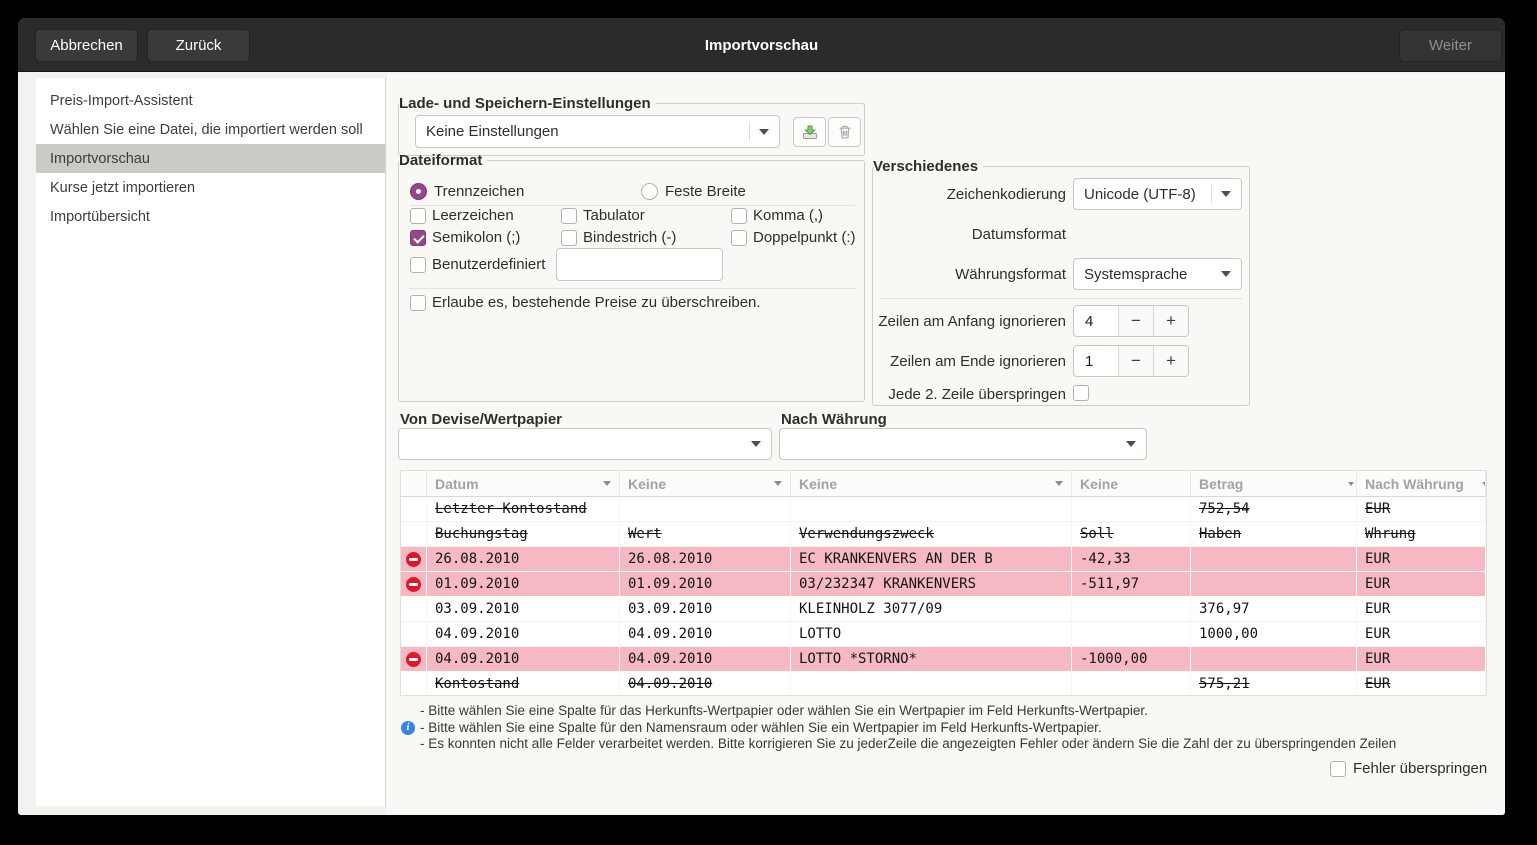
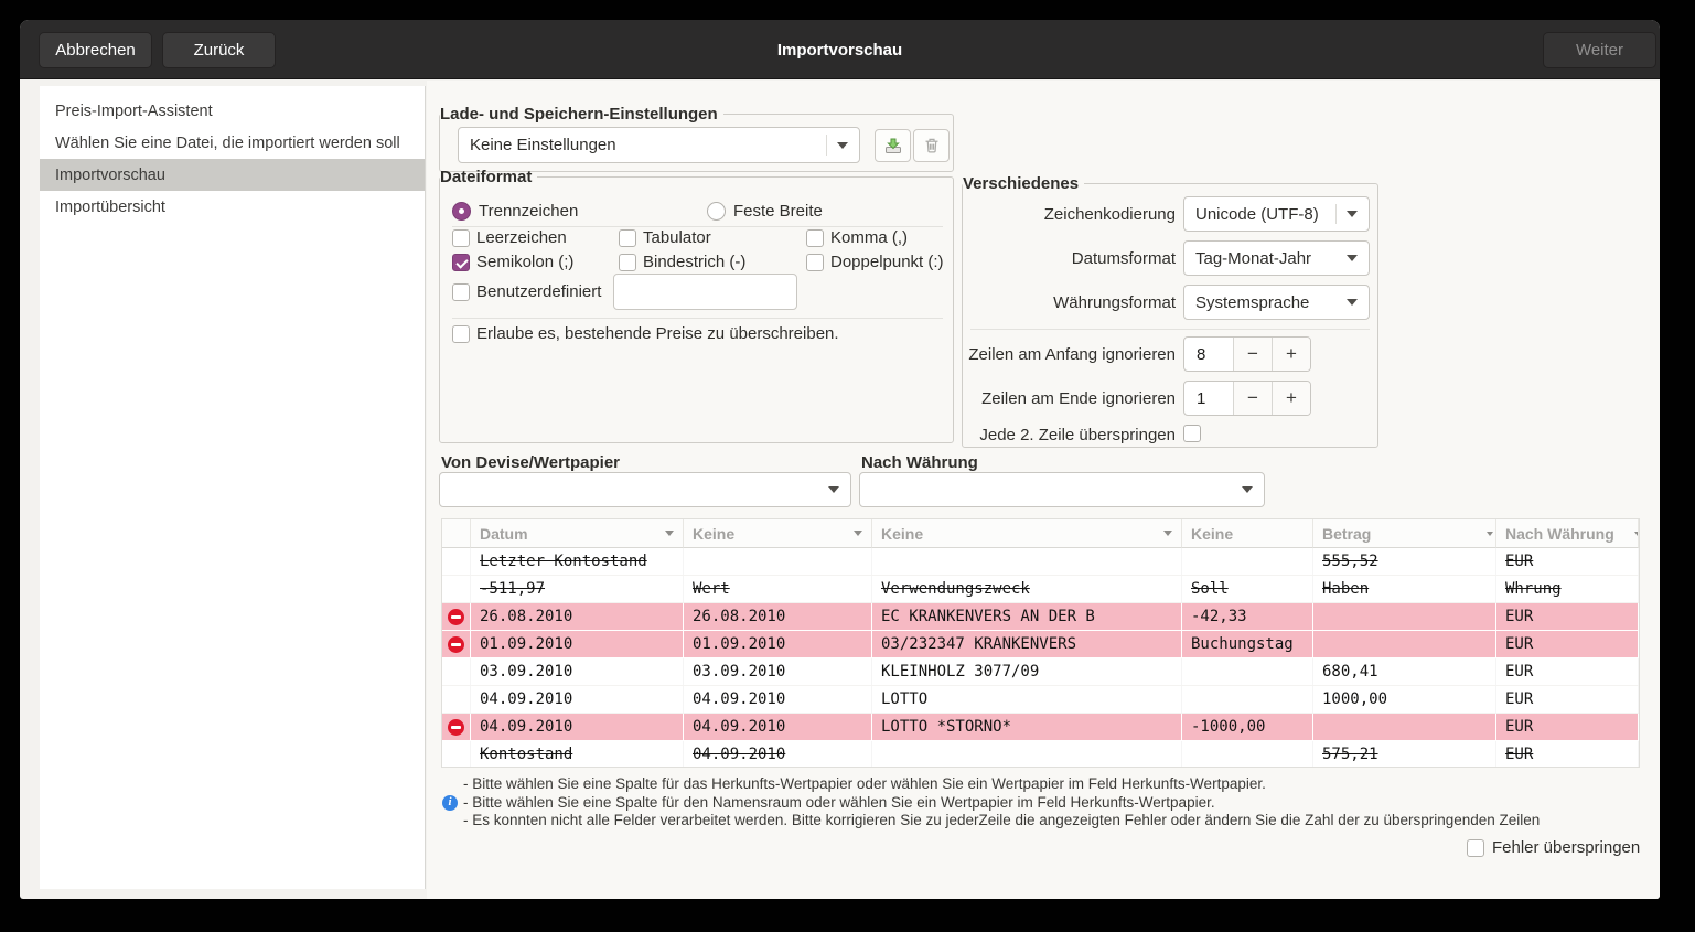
  Abbrechen
  Zurück
  Importvorschau
  Weiter
  Preis-Import-Assistent
  Wählen Sie eine Datei, die importiert werden soll
  Importvorschau
- Kurse jetzt importieren
  Importübersicht
  Lade- und Speichern-Einstellungen
  Keine Einstellungen
  Dateiformat
  Trennzeichen
  Feste Breite
  Leerzeichen
  Tabulator
  Komma (,)
  Semikolon (;)
  Bindestrich (-)
  Doppelpunkt (:)
  Benutzerdefiniert
  Erlaube es, bestehende Preise zu überschreiben.
  Verschiedenes
  Zeichenkodierung
  Unicode (UTF-8)
  Datumsformat
+ Tag-Monat-Jahr
  Währungsformat
  Systemsprache
  Zeilen am Anfang ignorieren
- 4
+ 8
  −
  +
  Zeilen am Ende ignorieren
  1
  −
  +
  Jede 2. Zeile überspringen
  Von Devise/Wertpapier
  Nach Währung
  Datum
  Keine
  Keine
  Keine
  Betrag
  Nach Währung
  Letzter Kontostand
- 752,54
+ 555,52
  EUR
- Buchungstag
+ -511,97
  Wert
  Verwendungszweck
  Soll
  Haben
  Whrung
  26.08.2010
  26.08.2010
  EC KRANKENVERS AN DER B
  -42,33
  EUR
  01.09.2010
  01.09.2010
  03/232347 KRANKENVERS
- -511,97
+ Buchungstag
  EUR
  03.09.2010
  03.09.2010
  KLEINHOLZ 3077/09
- 376,97
+ 680,41
  EUR
  04.09.2010
  04.09.2010
  LOTTO
  1000,00
  EUR
  04.09.2010
  04.09.2010
  LOTTO *STORNO*
  -1000,00
  EUR
  Kontostand
  04.09.2010
  575,21
  EUR
  - Bitte wählen Sie eine Spalte für das Herkunfts-Wertpapier oder wählen Sie ein Wertpapier im Feld Herkunfts-Wertpapier.
  i
  - Bitte wählen Sie eine Spalte für den Namensraum oder wählen Sie ein Wertpapier im Feld Herkunfts-Wertpapier.
  - Es konnten nicht alle Felder verarbeitet werden. Bitte korrigieren Sie zu jederZeile die angezeigten Fehler oder ändern Sie die Zahl der zu überspringenden Zeilen
  Fehler überspringen
